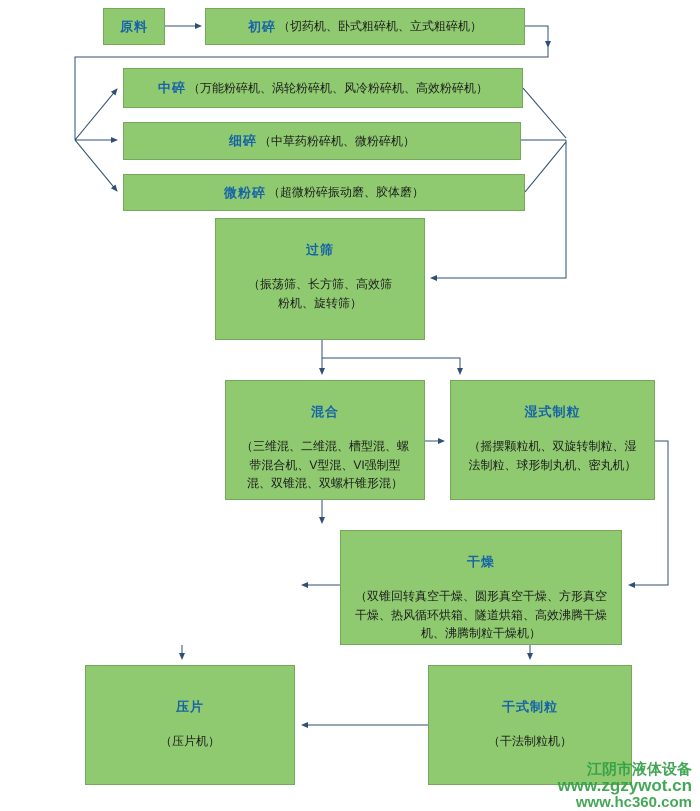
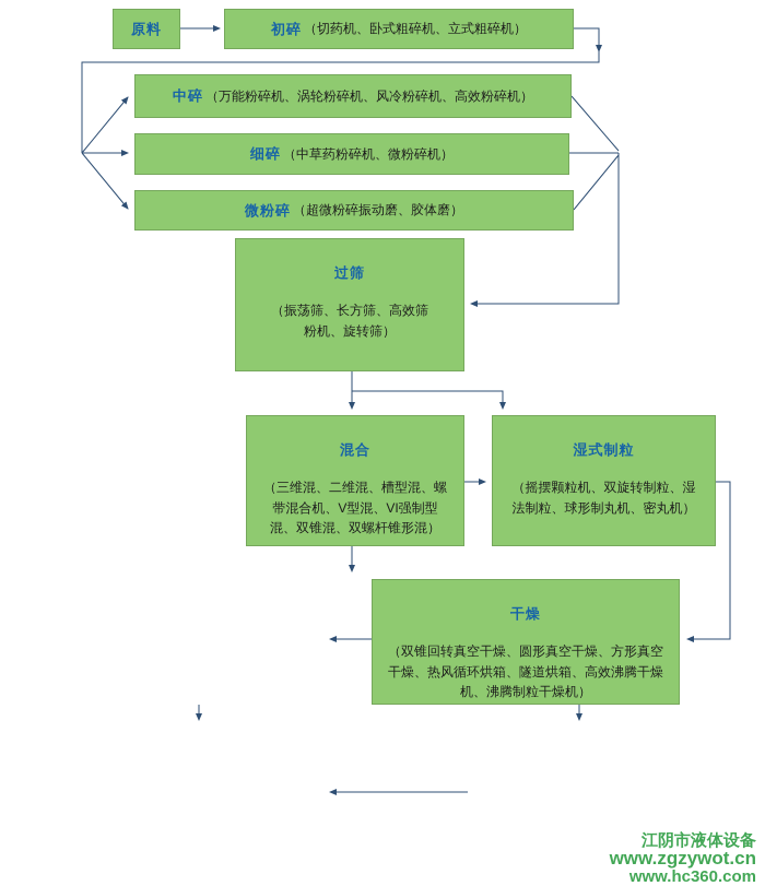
  原料
  初碎
  （切药机、卧式粗碎机、立式粗碎机）
  中碎
  （万能粉碎机、涡轮粉碎机、风冷粉碎机、高效粉碎机）
  细碎
  （中草药粉碎机、微粉碎机）
  微粉碎
  （超微粉碎振动磨、胶体磨）
  过筛
  （振荡筛、长方筛、高效筛粉机、旋转筛）
  混合
  （三维混、二维混、槽型混、螺带混合机、V型混、VI强制型混、双锥混、双螺杆锥形混）
  湿式制粒
  （摇摆颗粒机、双旋转制粒、湿法制粒、球形制丸机、密丸机）
  干燥
  （双锥回转真空干燥、圆形真空干燥、方形真空干燥、热风循环烘箱、隧道烘箱、高效沸腾干燥机、沸腾制粒干燥机）
- 压片
- （压片机）
- 干式制粒
- （干法制粒机）
  江阴市液体设备
  www.zgzywot.cn
  www.hc360.com
